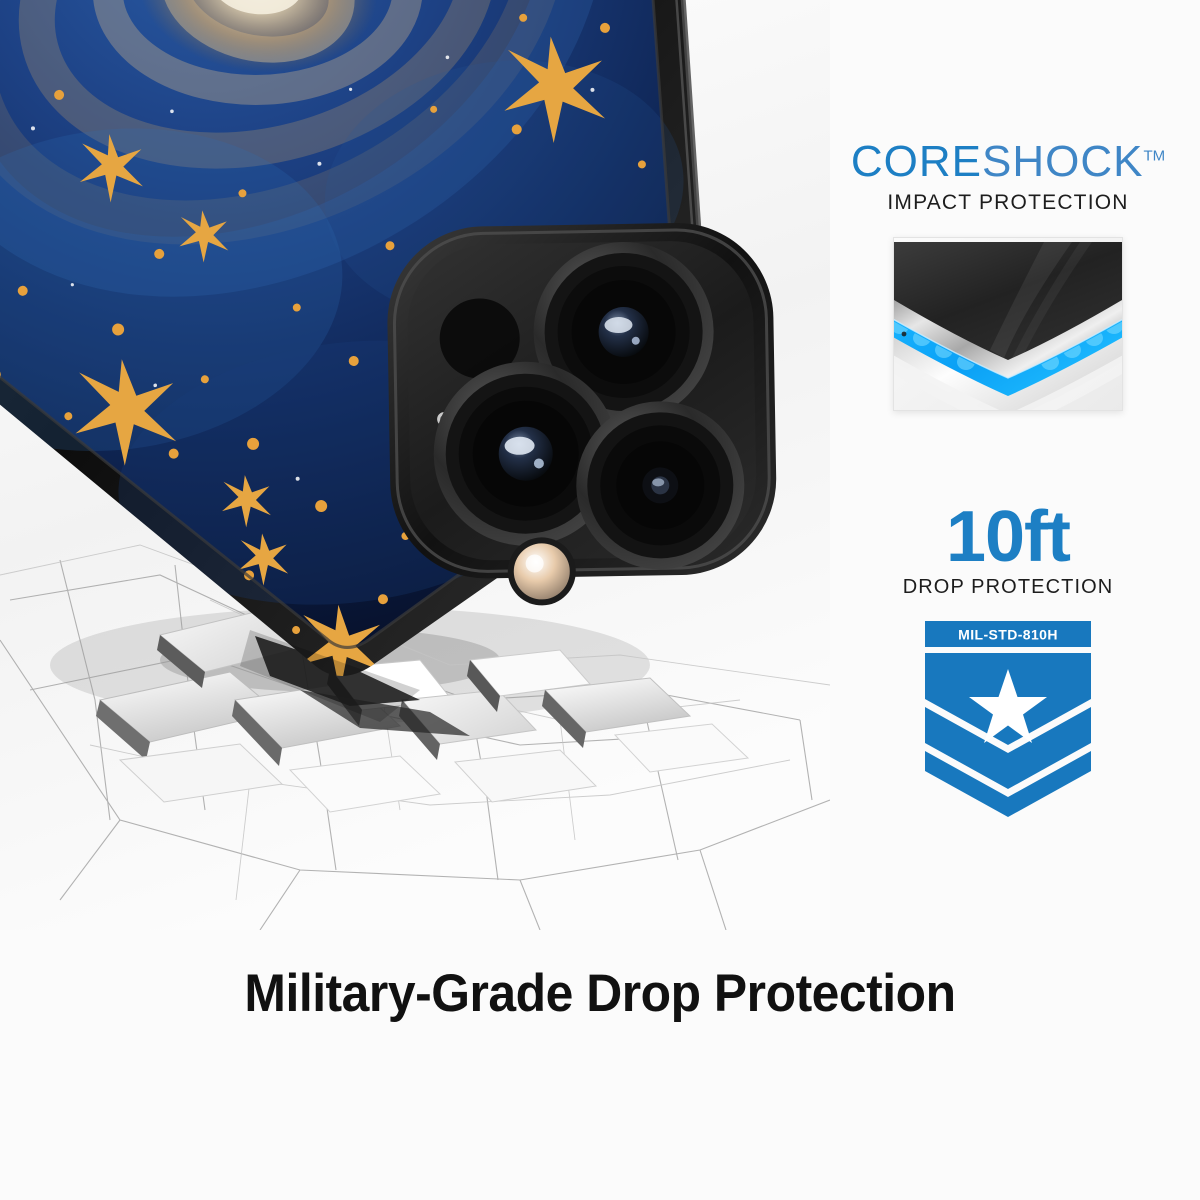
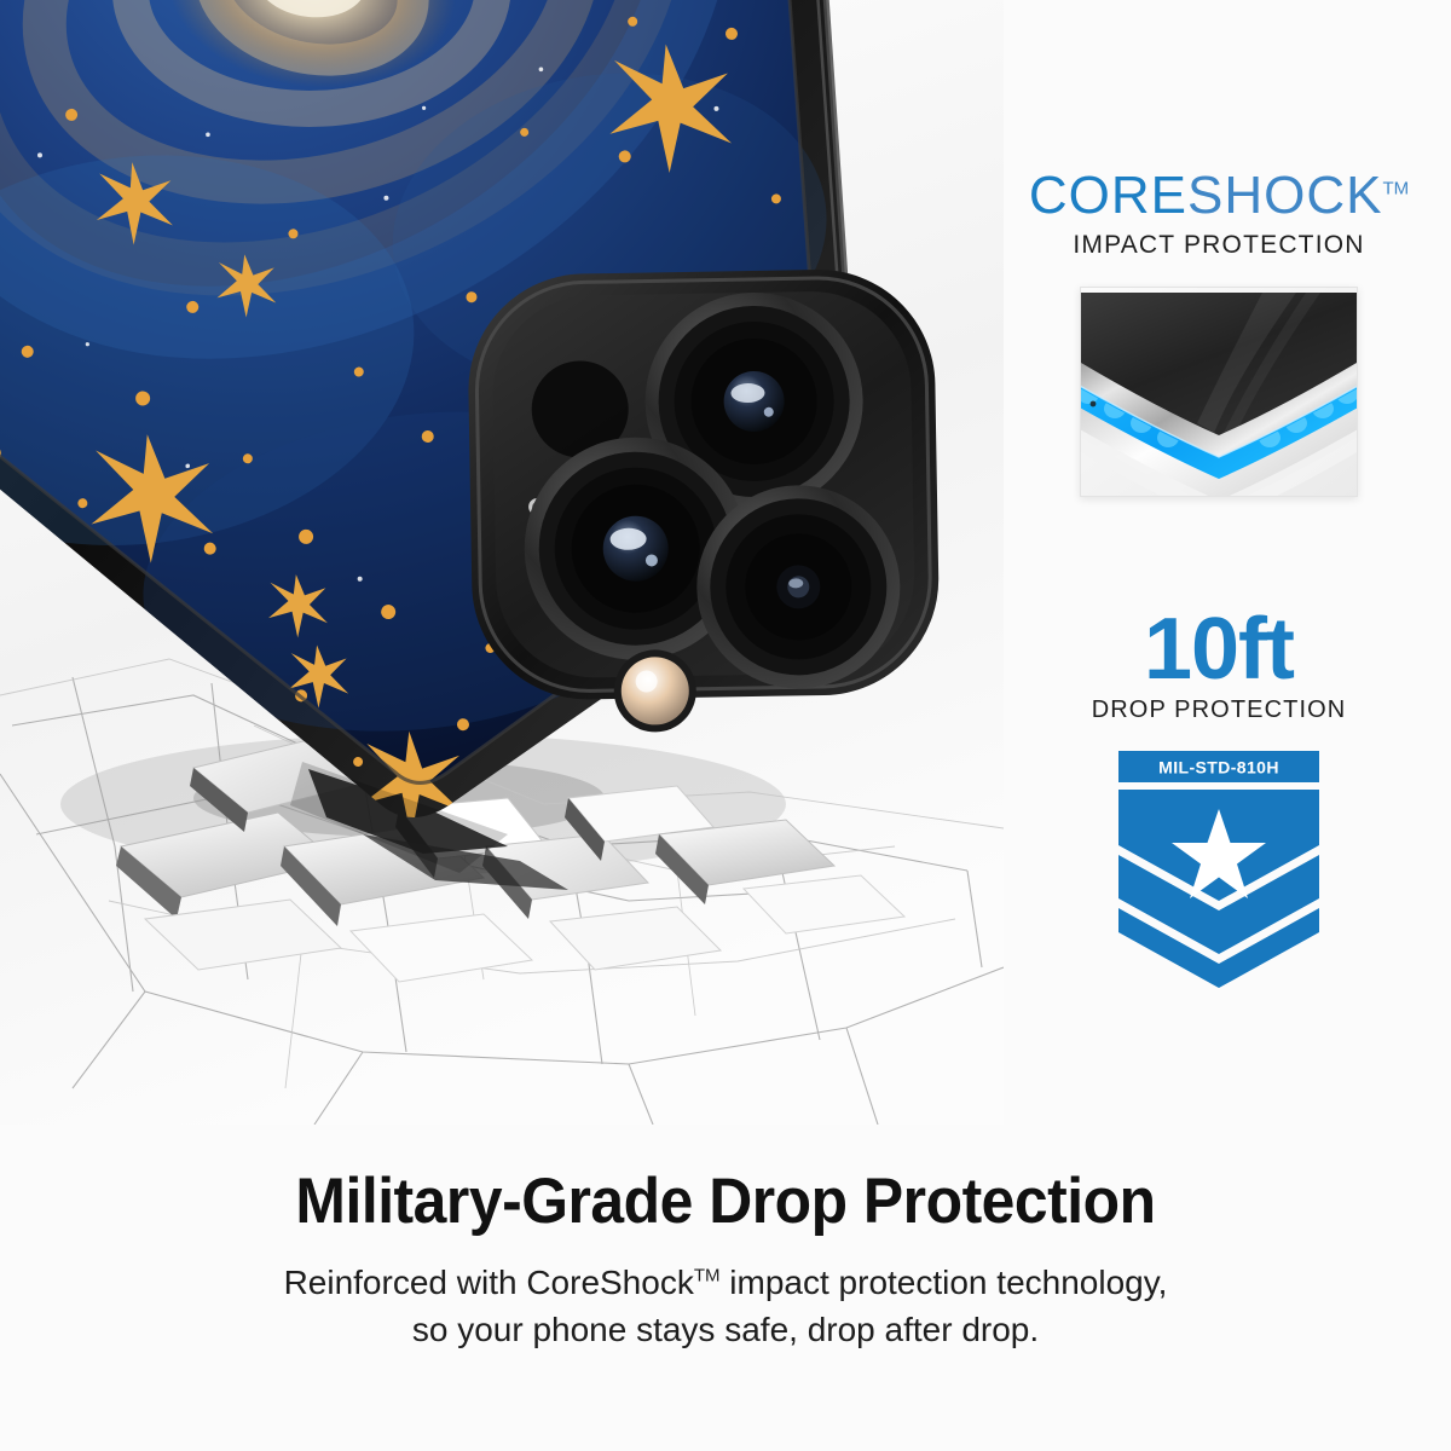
  CORESHOCKTM
  IMPACT PROTECTION
  10ft
  DROP PROTECTION
  MIL-STD-810H
  Military-Grade Drop Protection
+ Reinforced with CoreShockTM impact protection technology,
+ so your phone stays safe, drop after drop.
